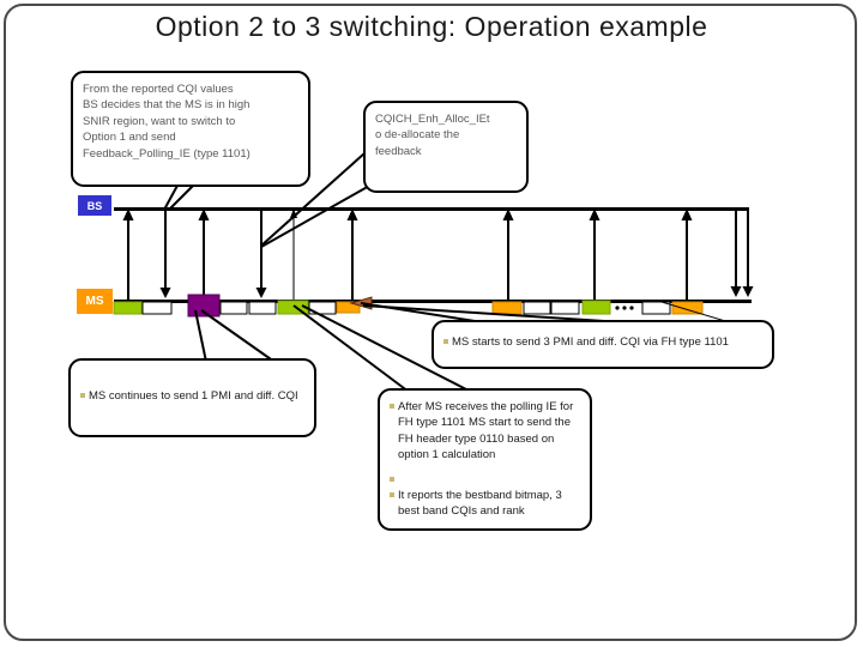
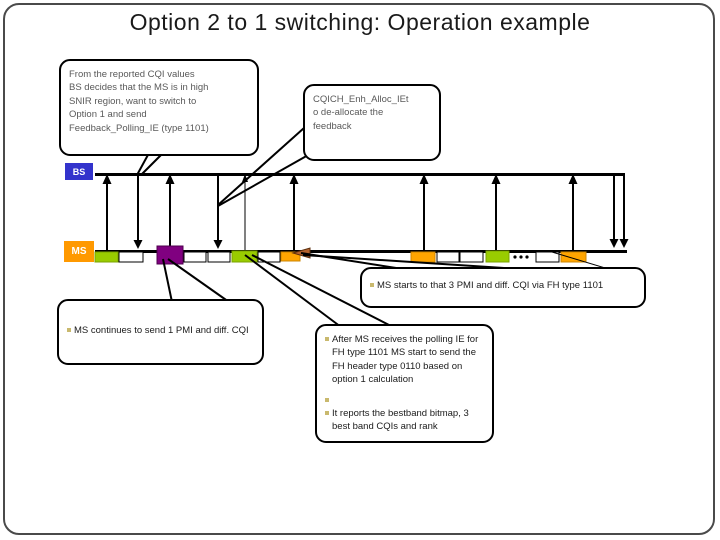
- Option 2 to 3 switching: Operation example
+ Option 2 to 1 switching: Operation example
  BS
  MS
  From the reported CQI values
  BS decides that the MS is in high
  SNIR region, want to switch to
  Option 1 and send
  Feedback_Polling_IE (type 1101)
  CQICH_Enh_Alloc_IEt
  o de-allocate the
  feedback
- MS starts to send 3 PMI and diff. CQI via FH type 1101
+ MS starts to that 3 PMI and diff. CQI via FH type 1101
  MS continues to send 1 PMI and diff. CQI
  After MS receives the polling IE for FH type 1101 MS start to send the FH header type 0110 based on option 1 calculation
  It reports the bestband bitmap, 3 best band CQIs and rank
